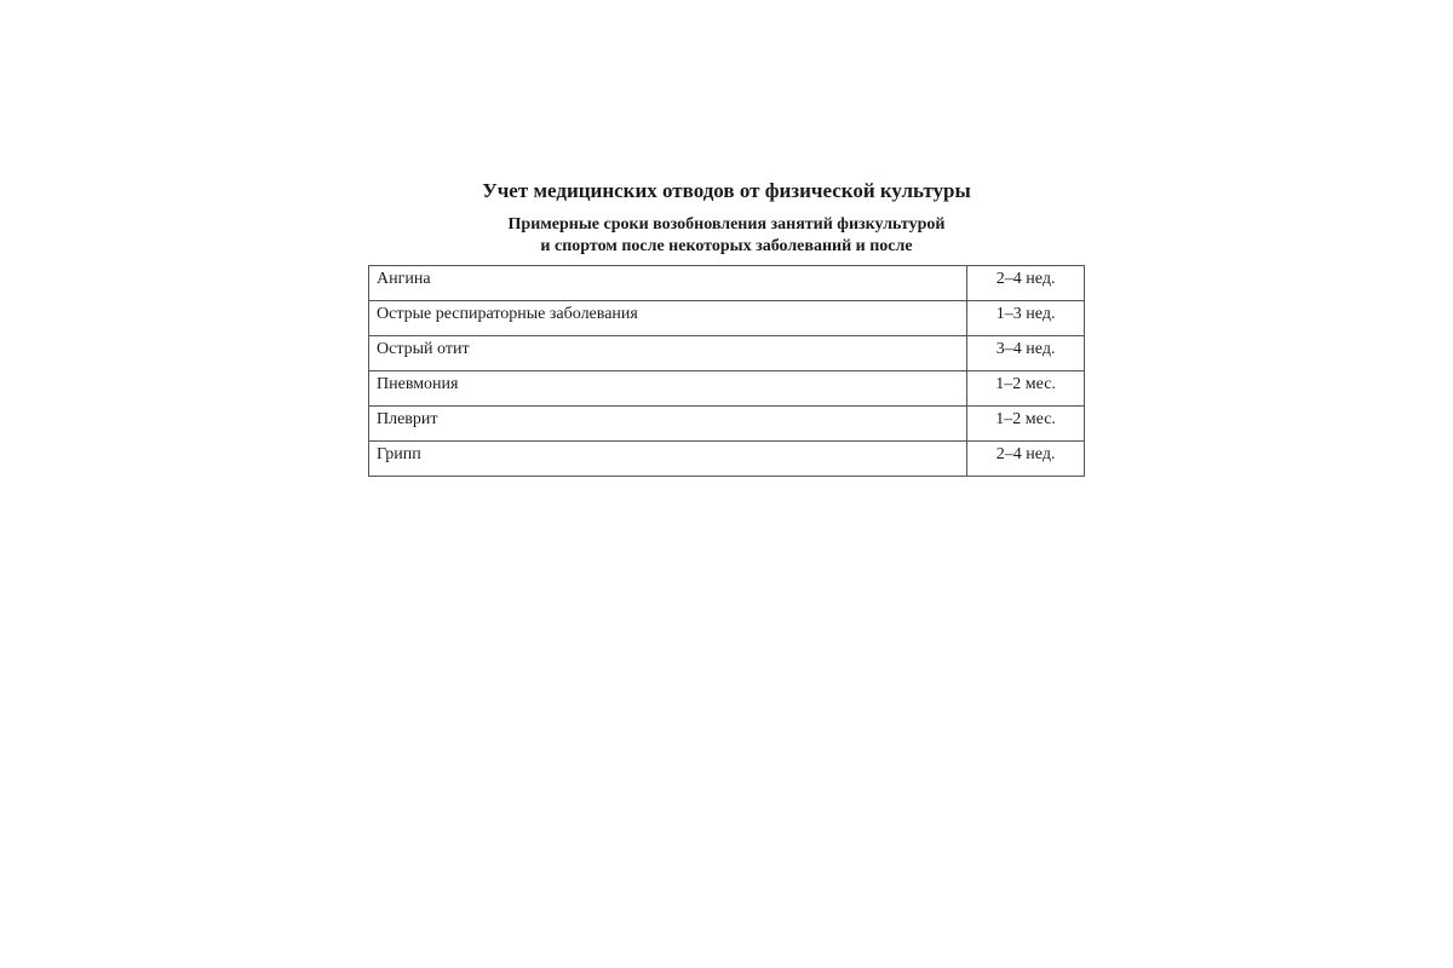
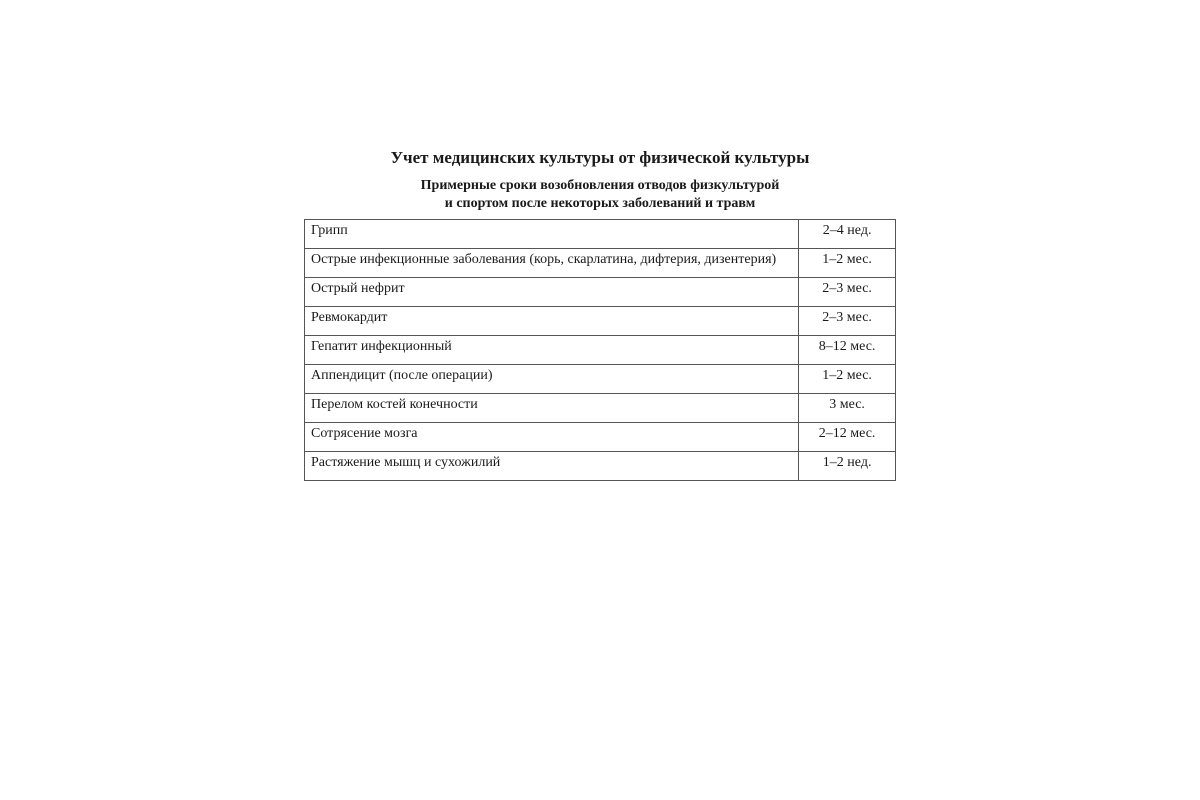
- Учет медицинских отводов от физической культуры
+ Учет медицинских культуры от физической культуры
- Примерные сроки возобновления занятий физкультурой
+ Примерные сроки возобновления отводов физкультурой
- и спортом после некоторых заболеваний и после
+ и спортом после некоторых заболеваний и травм
- Ангина	2–4 нед.
- Острые респираторные заболевания	1–3 нед.
- Острый отит	3–4 нед.
- Пневмония	1–2 мес.
- Плеврит	1–2 мес.
  Грипп	2–4 нед.
+ Острые инфекционные заболевания (корь, скарлатина, дифтерия, дизентерия)	1–2 мес.
+ Острый нефрит	2–3 мес.
+ Ревмокардит	2–3 мес.
+ Гепатит инфекционный	8–12 мес.
+ Аппендицит (после операции)	1–2 мес.
+ Перелом костей конечности	3 мес.
+ Сотрясение мозга	2–12 мес.
+ Растяжение мышц и сухожилий	1–2 нед.
